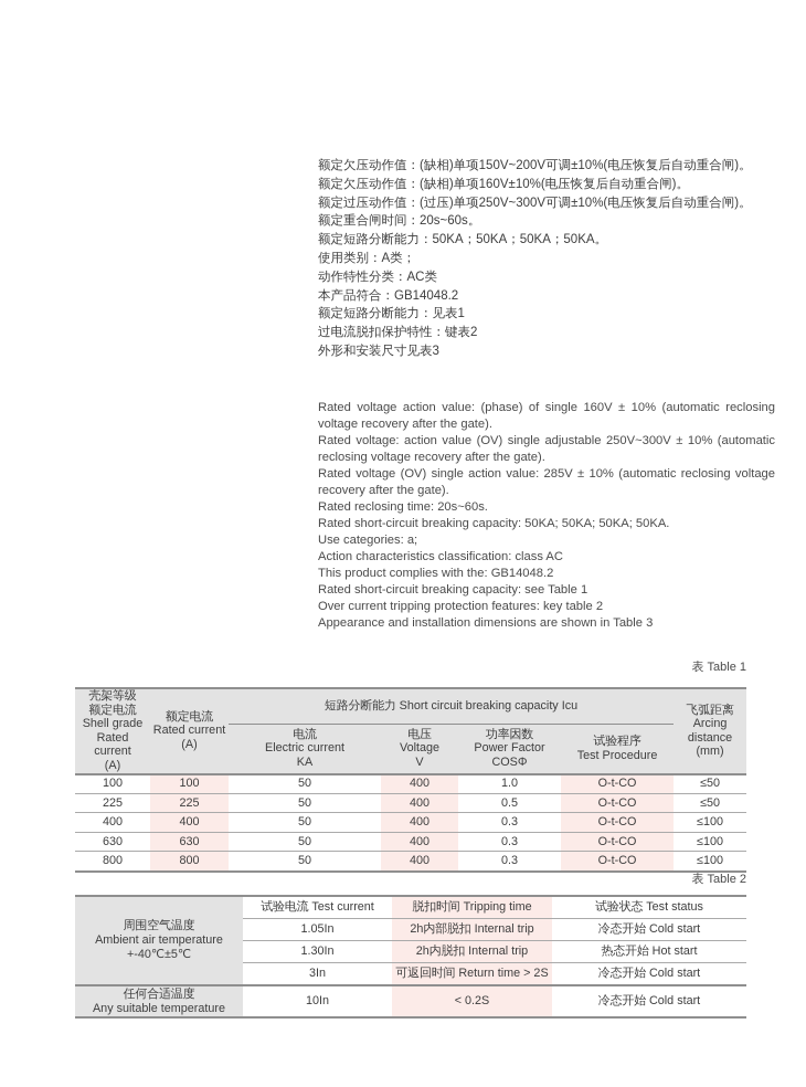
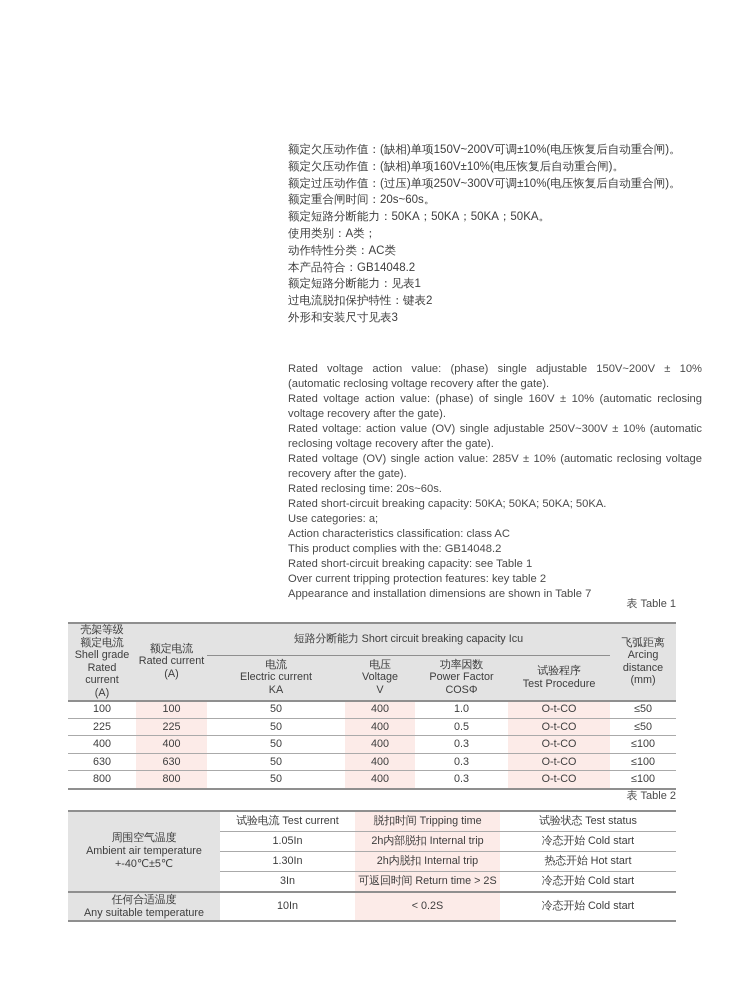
  额定欠压动作值：(缺相)单项150V~200V可调±10%(电压恢复后自动重合闸)。
  额定欠压动作值：(缺相)单项160V±10%(电压恢复后自动重合闸)。
  额定过压动作值：(过压)单项250V~300V可调±10%(电压恢复后自动重合闸)。
  额定重合闸时间：20s~60s。
  额定短路分断能力：50KA；50KA；50KA；50KA。
  使用类别：A类；
  动作特性分类：AC类
  本产品符合：GB14048.2
  额定短路分断能力：见表1
  过电流脱扣保护特性：键表2
  外形和安装尺寸见表3
+ Rated voltage action value: (phase) single adjustable 150V~200V ± 10% (automatic reclosing voltage recovery after the gate).
  Rated voltage action value: (phase) of single 160V ± 10% (automatic reclosing voltage recovery after the gate).
  Rated voltage: action value (OV) single adjustable 250V~300V ± 10% (automatic reclosing voltage recovery after the gate).
  Rated voltage (OV) single action value: 285V ± 10% (automatic reclosing voltage recovery after the gate).
  Rated reclosing time: 20s~60s.
  Rated short-circuit breaking capacity: 50KA; 50KA; 50KA; 50KA.
  Use categories: a;
  Action characteristics classification: class AC
  This product complies with the: GB14048.2
  Rated short-circuit breaking capacity: see Table 1
  Over current tripping protection features: key table 2
- Appearance and installation dimensions are shown in Table 3
+ Appearance and installation dimensions are shown in Table 7
  表 Table 1
  壳架等级 额定电流 Shell grade Rated current (A)	额定电流 Rated current (A)	短路分断能力 Short circuit breaking capacity Icu	飞弧距离 Arcing distance (mm)
  电流 Electric current KA	电压 Voltage V	功率因数 Power Factor COSΦ	试验程序 Test Procedure
  100	100	50	400	1.0	O-t-CO	≤50
  225	225	50	400	0.5	O-t-CO	≤50
  400	400	50	400	0.3	O-t-CO	≤100
  630	630	50	400	0.3	O-t-CO	≤100
  800	800	50	400	0.3	O-t-CO	≤100
  表 Table 2
  周围空气温度 Ambient air temperature +-40℃±5℃	试验电流 Test current	脱扣时间 Tripping time	试验状态 Test status
  1.05In	2h内部脱扣 Internal trip	冷态开始 Cold start
  1.30In	2h内脱扣 Internal trip	热态开始 Hot start
  3In	可返回时间 Return time > 2S	冷态开始 Cold start
  任何合适温度 Any suitable temperature	10In	< 0.2S	冷态开始 Cold start
